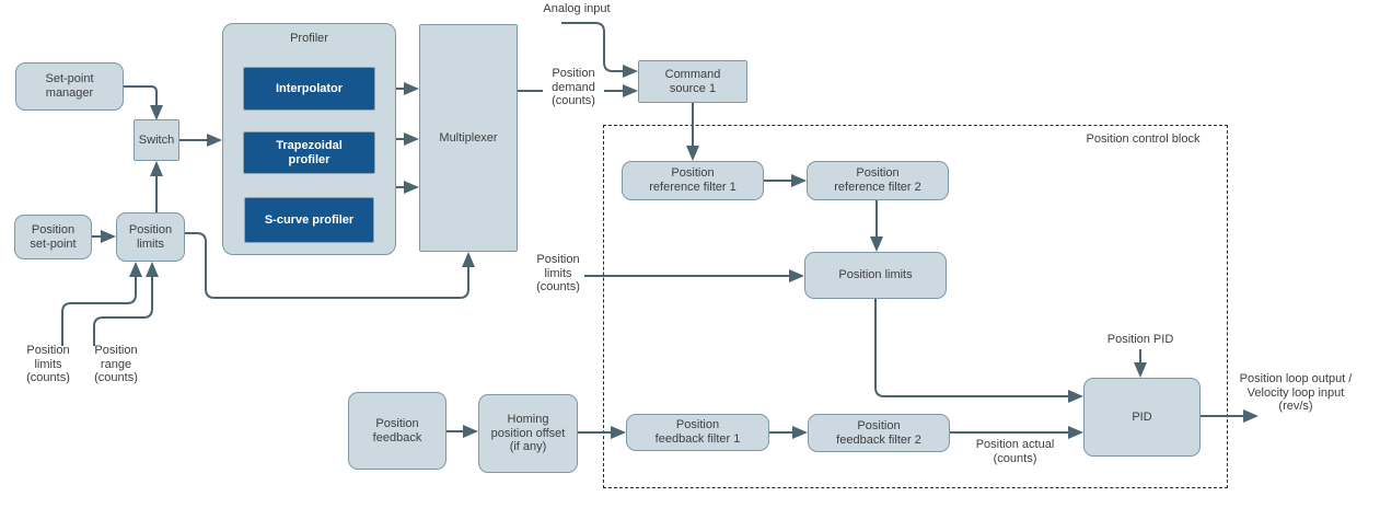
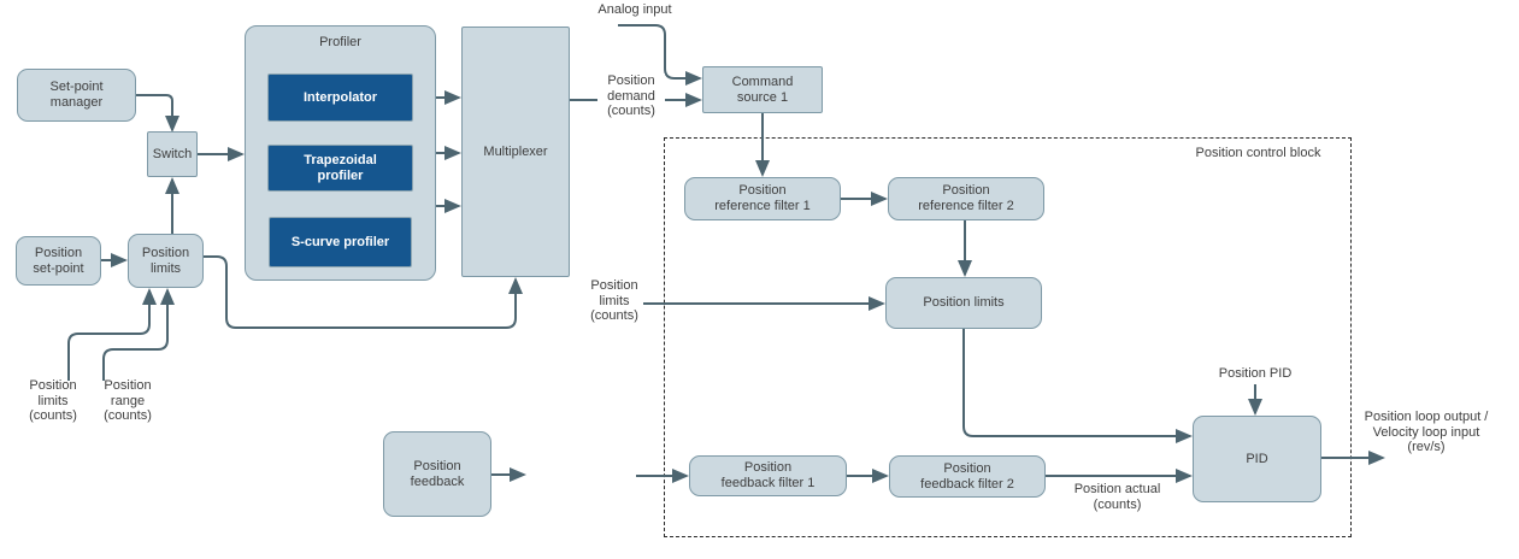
  Set-point
  manager
  Switch
  Position
  set-point
  Position
  limits
  Interpolator
  Trapezoidal
  profiler
  S-curve profiler
  Multiplexer
  Command
  source 1
  Position
  reference filter 1
  Position
  reference filter 2
  Position limits
  Position
  feedback
- Homing
- position offset
- (if any)
  Position
  feedback filter 1
  Position
  feedback filter 2
  PID
  Profiler
  Analog input
  Position
  demand
  (counts)
  Position
  limits
  (counts)
  Position
  range
  (counts)
  Position
  limits
  (counts)
  Position control block
  Position PID
  Position actual
  (counts)
  Position loop output /
  Velocity loop input
  (rev/s)
